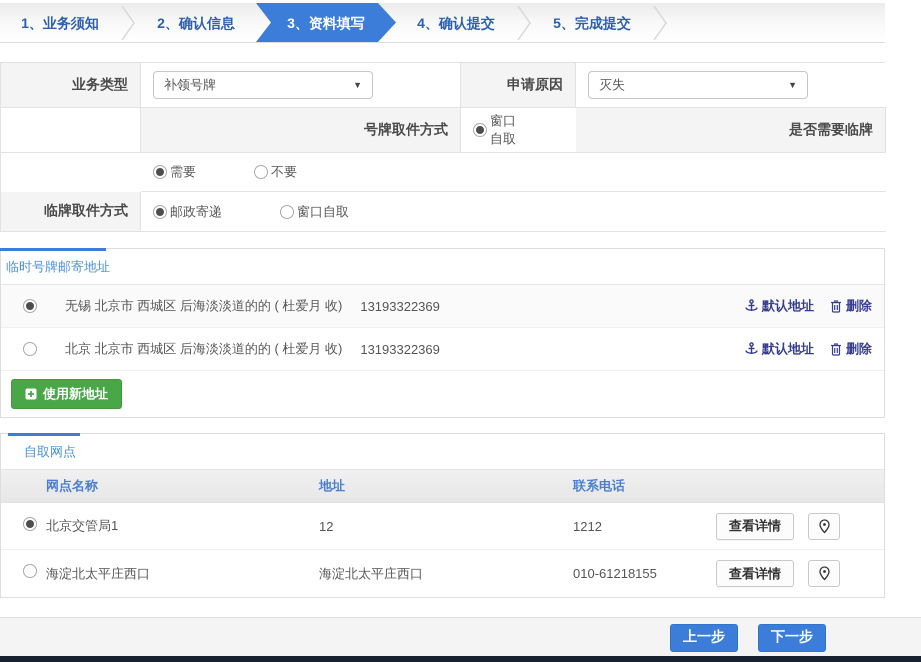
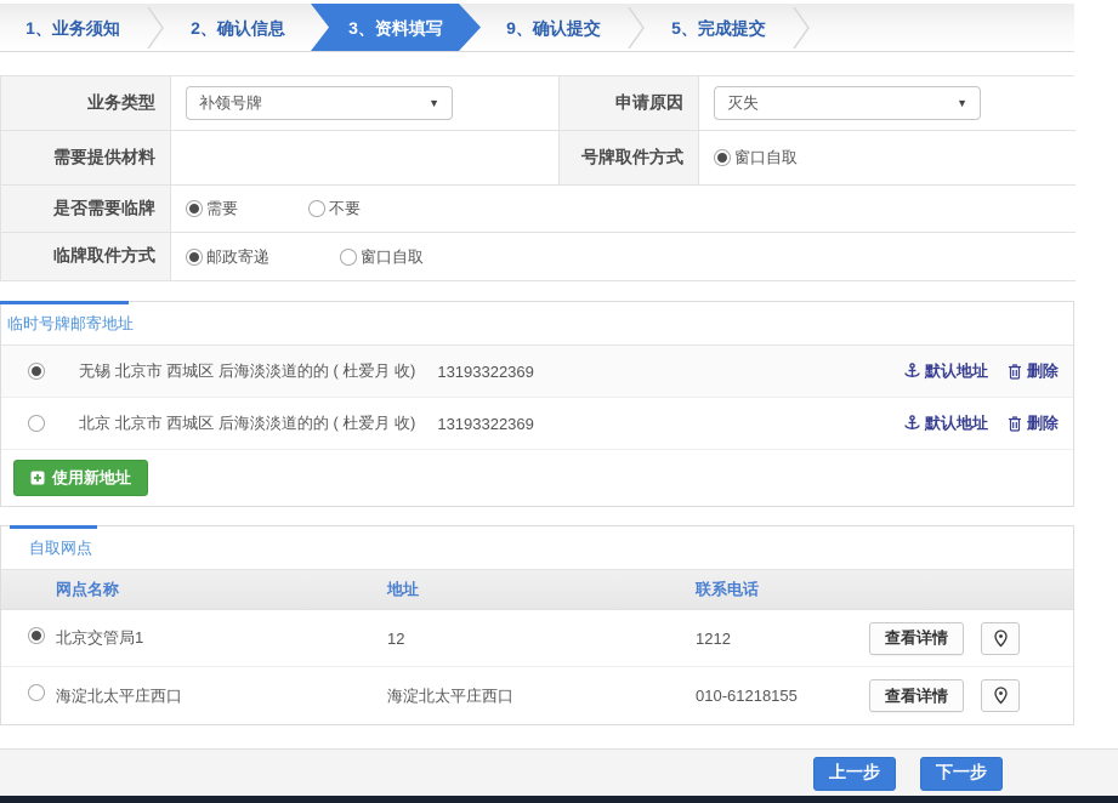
  1、业务须知
  2、确认信息
  3、资料填写
- 4、确认提交
+ 9、确认提交
  5、完成提交
  业务类型
  补领号牌
  ▼
  申请原因
  灭失
  ▼
+ 需要提供材料
  号牌取件方式
  窗口自取
  是否需要临牌
  需要
  不要
  临牌取件方式
  邮政寄递
  窗口自取
  临时号牌邮寄地址
  无锡 北京市 西城区 后海淡淡道的的 ( 杜爱月 收)
  13193322369
  默认地址
  删除
  北京 北京市 西城区 后海淡淡道的的 ( 杜爱月 收)
  13193322369
  默认地址
  删除
  使用新地址
  自取网点
  网点名称
  地址
  联系电话
  北京交管局1
  12
  1212
  查看详情
  海淀北太平庄西口
  海淀北太平庄西口
  010-61218155
  查看详情
  上一步
  下一步
